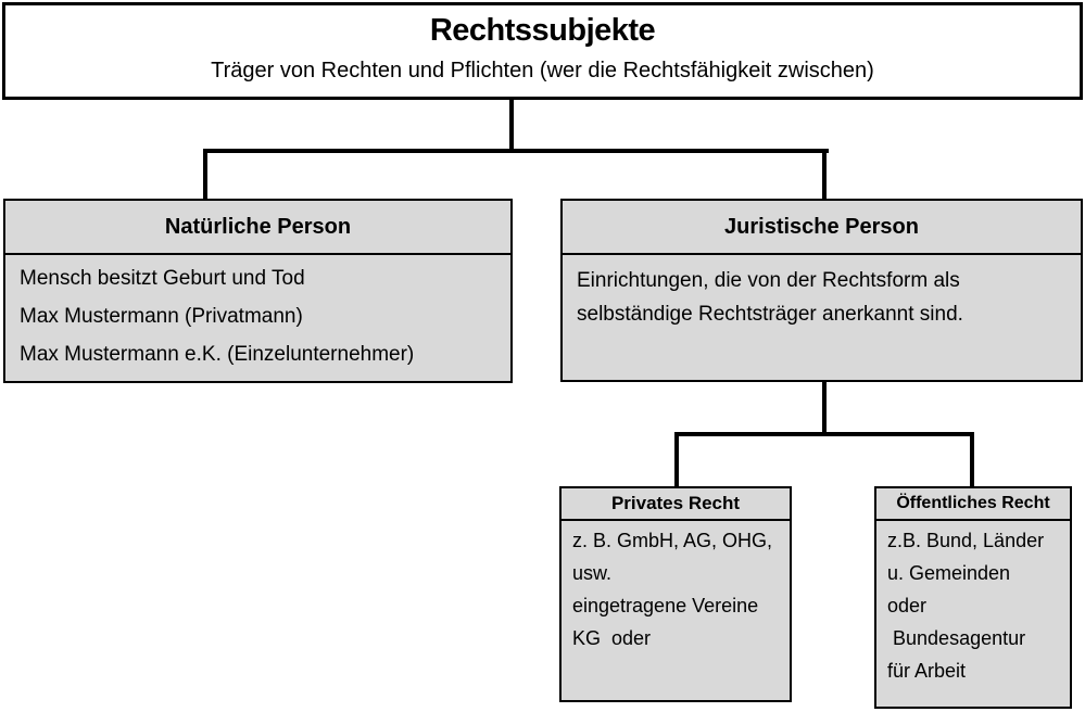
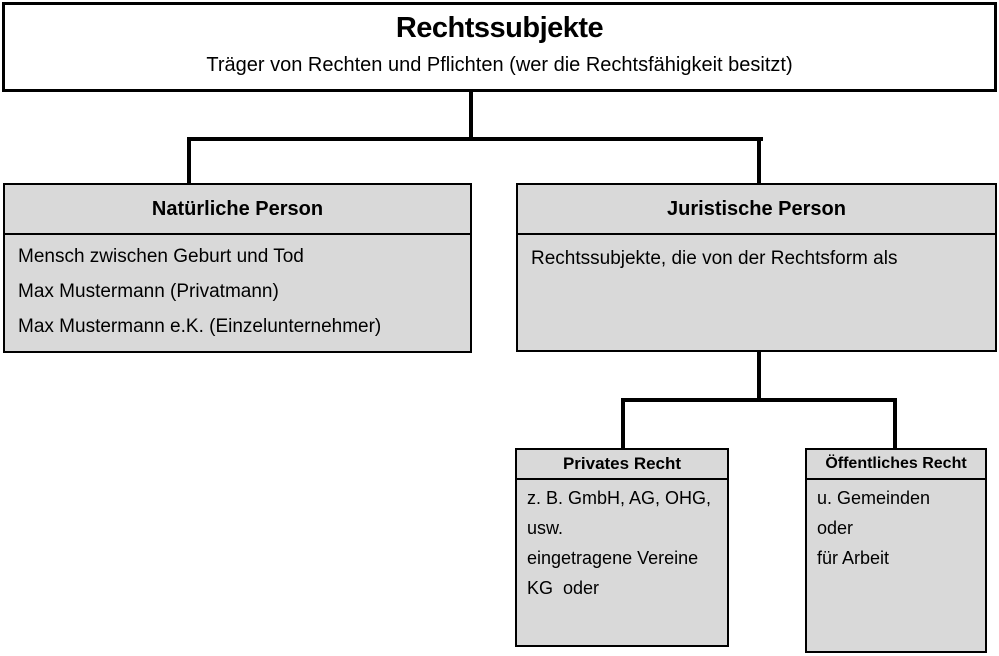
  Rechtssubjekte
- Träger von Rechten und Pflichten (wer die Rechtsfähigkeit zwischen)
+ Träger von Rechten und Pflichten (wer die Rechtsfähigkeit besitzt)
  Natürliche Person
- Mensch besitzt Geburt und Tod
+ Mensch zwischen Geburt und Tod
  Max Mustermann (Privatmann)
  Max Mustermann e.K. (Einzelunternehmer)
  Juristische Person
- Einrichtungen, die von der Rechtsform als
+ Rechtssubjekte, die von der Rechtsform als
- selbständige Rechtsträger anerkannt sind.
  Privates Recht
  z. B. GmbH, AG, OHG,
  usw.
  eingetragene Vereine
  KG oder
  Öffentliches Recht
- z.B. Bund, Länder
  u. Gemeinden
  oder
- Bundesagentur
  für Arbeit
